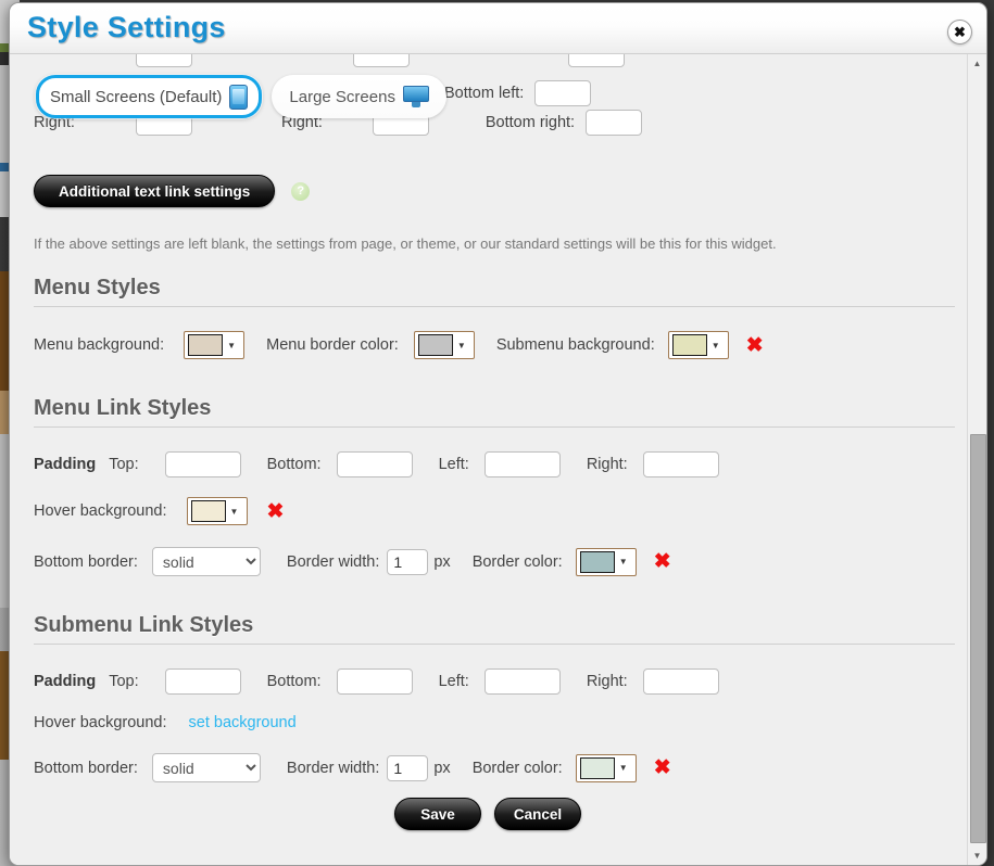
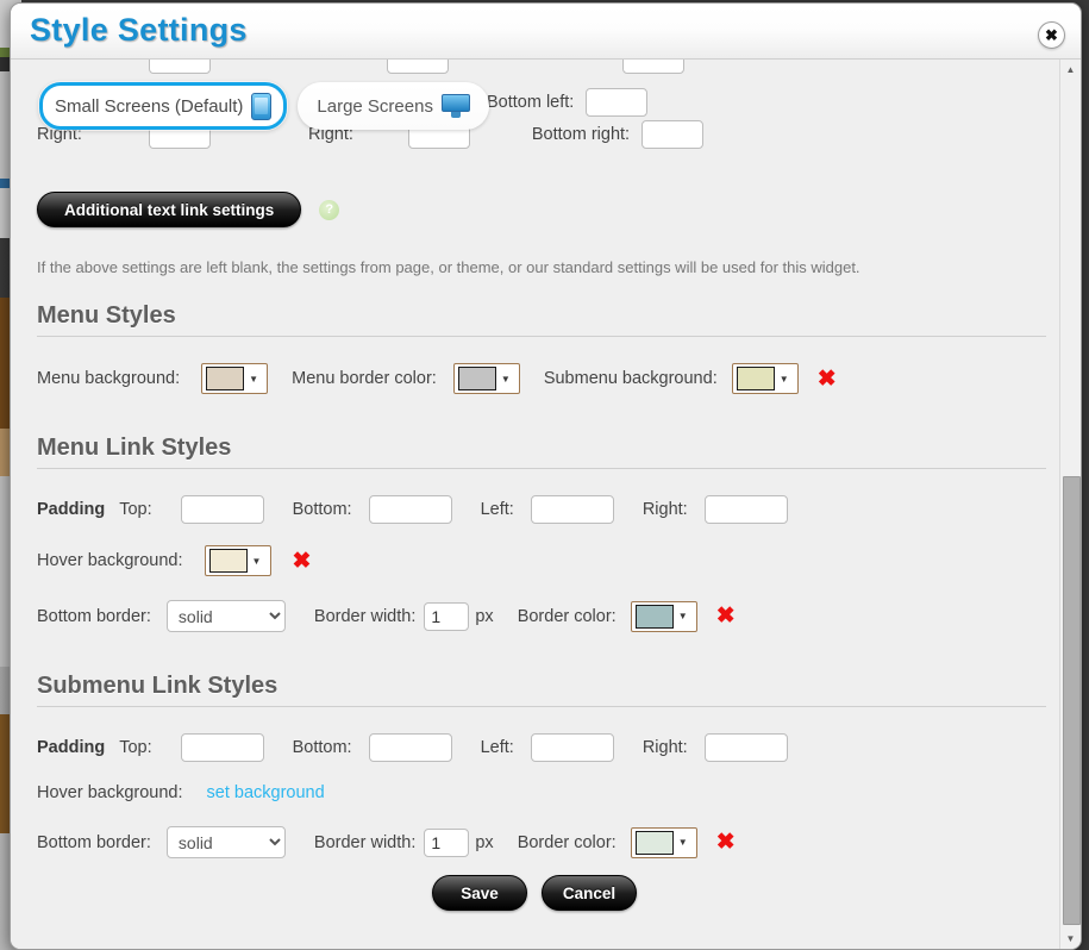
  Style Settings
  ✖
  Bottom left:
  Right:
  Right:
  Bottom right:
  Additional text link settings
  ?
- If the above settings are left blank, the settings from page, or theme, or our standard settings will be this for this widget.
+ If the above settings are left blank, the settings from page, or theme, or our standard settings will be used for this widget.
  Menu Styles
  Menu background:
  ▼
  Menu border color:
  ▼
  Submenu background:
  ▼
  ✖
  Menu Link Styles
  Padding
  Top:
  Bottom:
  Left:
  Right:
  Hover background:
  ▼
  ✖
  Bottom border:
  solid
  Border width:
  1
  px
  Border color:
  ▼
  ✖
  Submenu Link Styles
  Padding
  Top:
  Bottom:
  Left:
  Right:
  Hover background:
  set background
  Bottom border:
  solid
  Border width:
  1
  px
  Border color:
  ▼
  ✖
  Save
  Cancel
  Small Screens (Default)
  Large Screens
  ▲
  ▼
